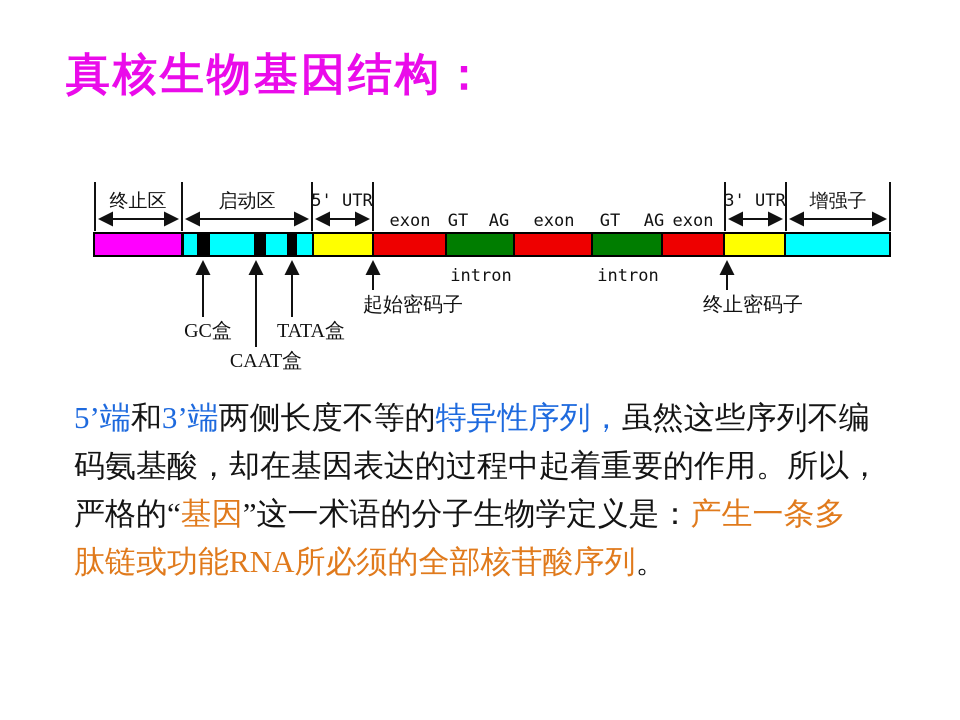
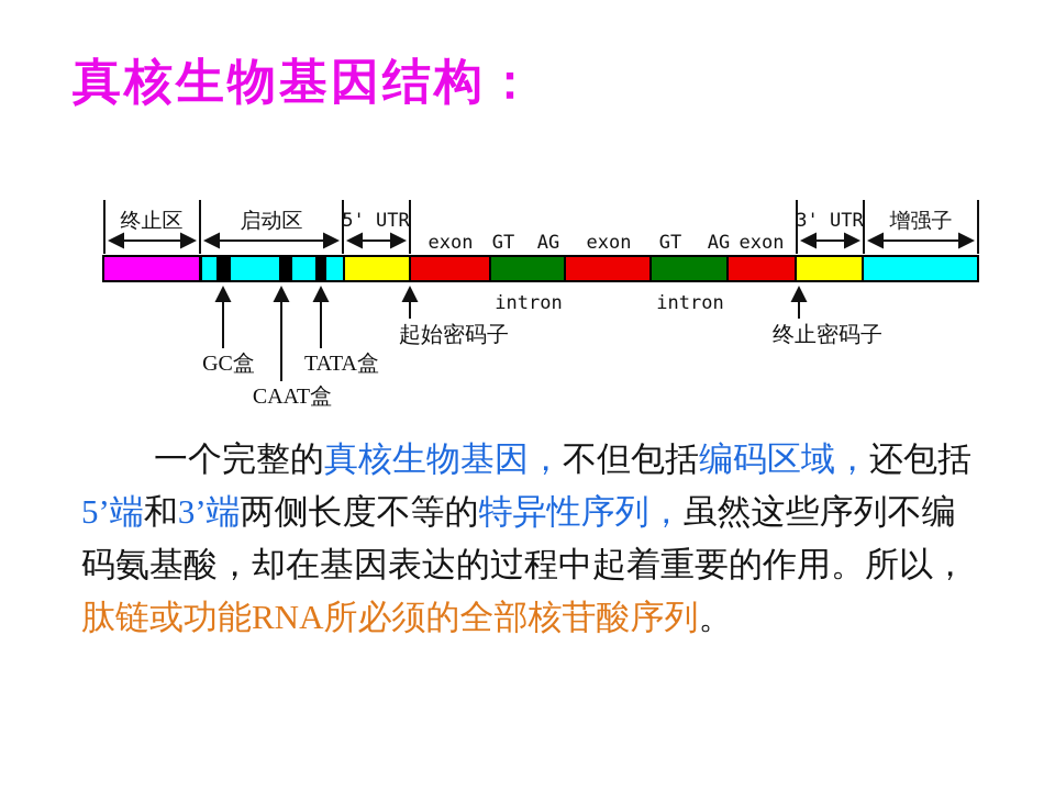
  真核生物基因结构：
  终止区
  启动区
  5' UTR
  3' UTR
  增强子
  exon
  GT
  AG
  exon
  GT
  AG
  exon
  intron
  intron
  GC盒
  CAAT盒
  TATA盒
  起始密码子
  终止密码子
+ 一个完整的真核生物基因，不但包括编码区域，还包括
  5’端和3’端两侧长度不等的特异性序列，虽然这些序列不编
  码氨基酸，却在基因表达的过程中起着重要的作用。所以，
- 严格的“基因”这一术语的分子生物学定义是：产生一条多
  肽链或功能RNA所必须的全部核苷酸序列。
